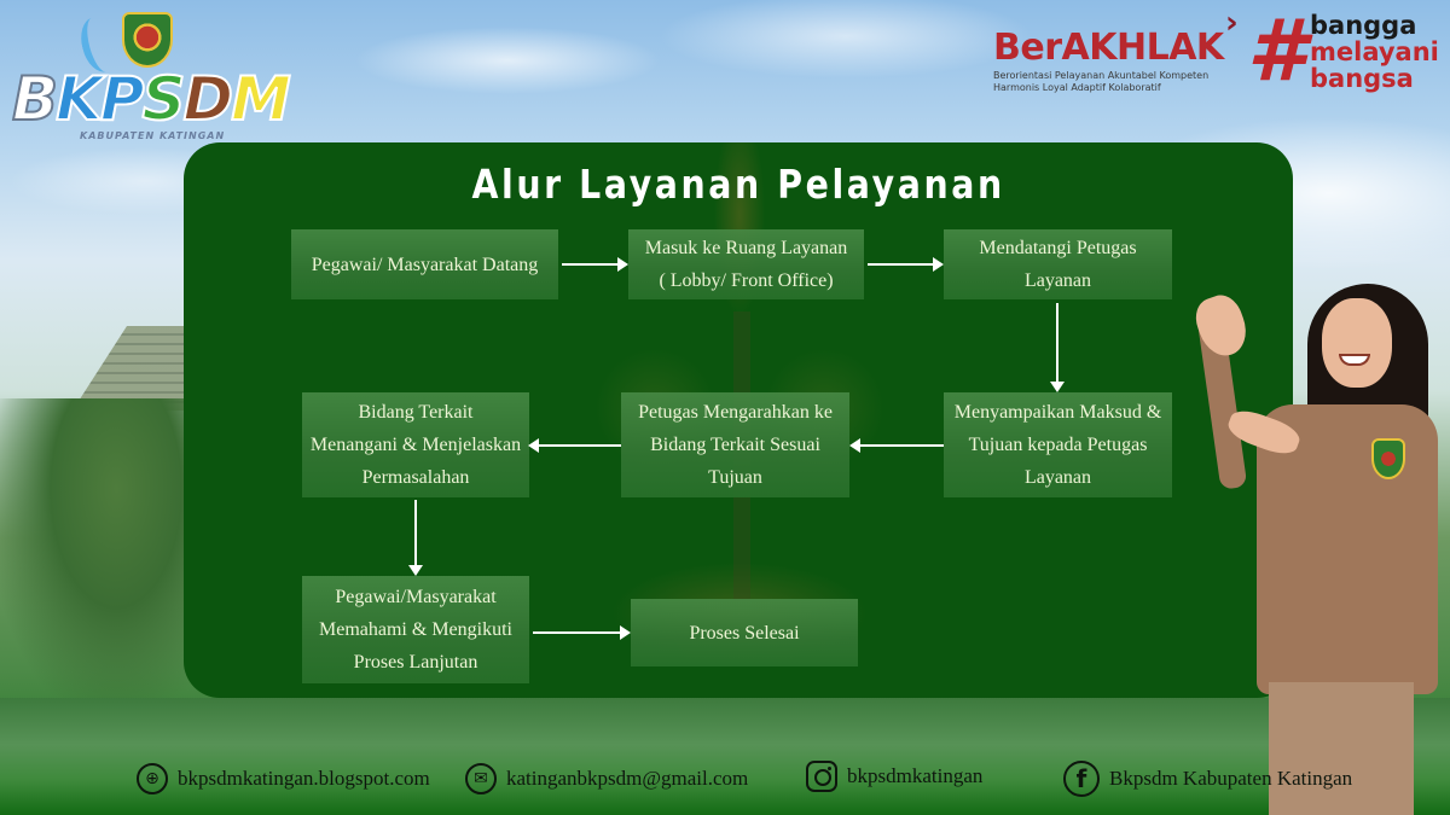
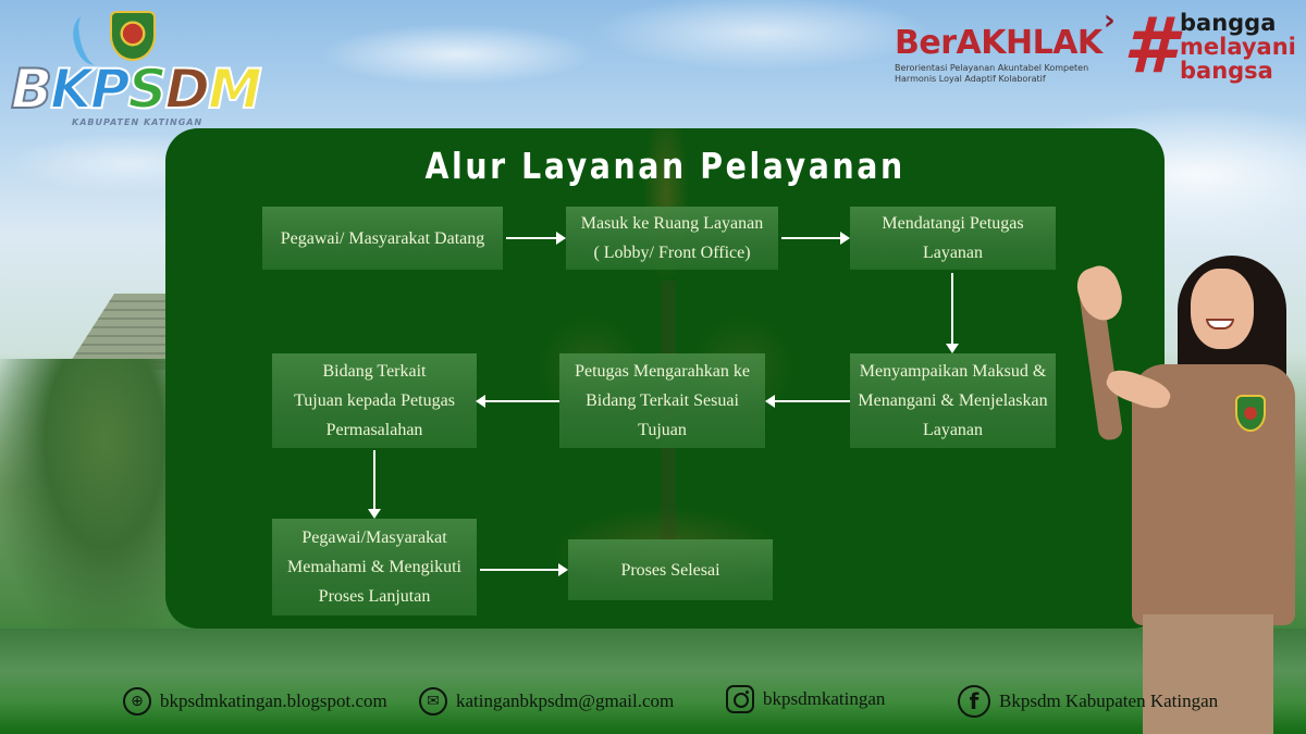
  B
  K
  P
  S
  D
  M
  KABUPATEN KATINGAN
  ›
  BerAKHLAK
  Berorientasi Pelayanan Akuntabel Kompeten
  Harmonis Loyal Adaptif Kolaboratif
  #
  bangga
  melayani
  bangsa
  Alur Layanan Pelayanan
  Pegawai/ Masyarakat Datang
  Masuk ke Ruang Layanan
  ( Lobby/ Front Office)
  Mendatangi Petugas
  Layanan
  Menyampaikan Maksud &
- Tujuan kepada Petugas
+ Menangani & Menjelaskan
  Layanan
  Petugas Mengarahkan ke
  Bidang Terkait Sesuai
  Tujuan
  Bidang Terkait
- Menangani & Menjelaskan
+ Tujuan kepada Petugas
  Permasalahan
  Pegawai/Masyarakat
  Memahami & Mengikuti
  Proses Lanjutan
  Proses Selesai
  ⊕
  bkpsdmkatingan.blogspot.com
  ✉
  katinganbkpsdm@gmail.com
  bkpsdmkatingan
  f
  Bkpsdm Kabupaten Katingan
